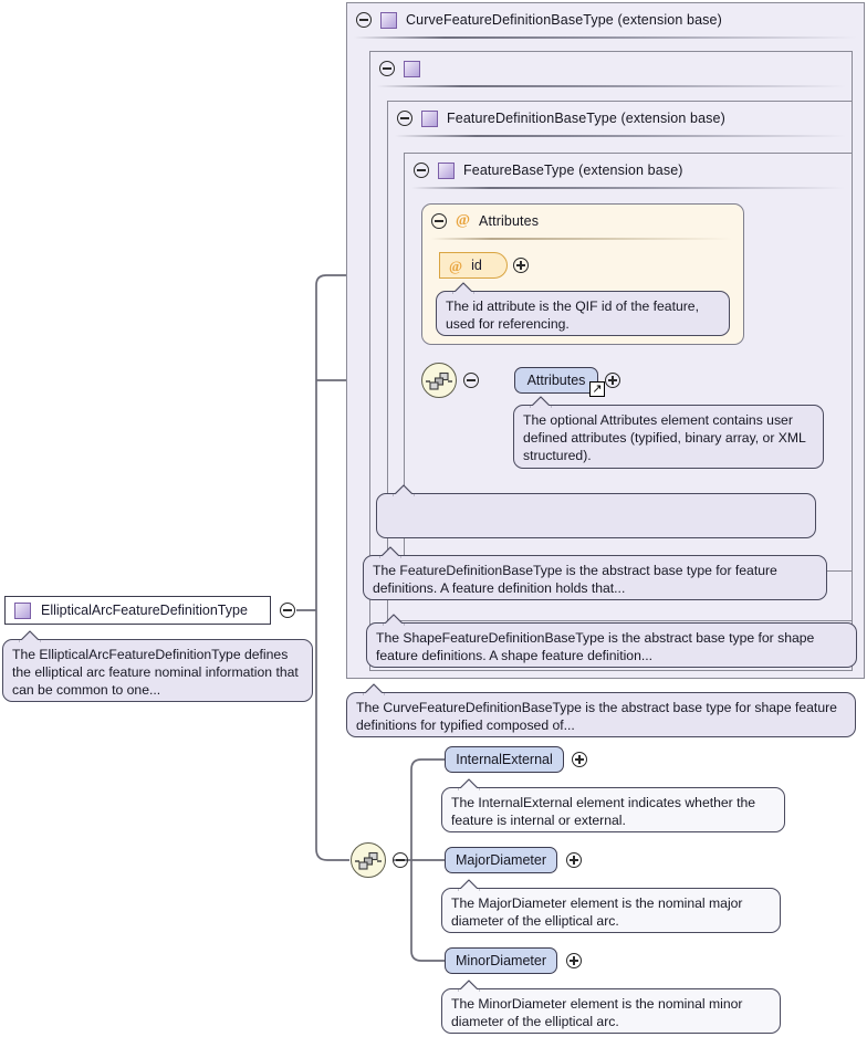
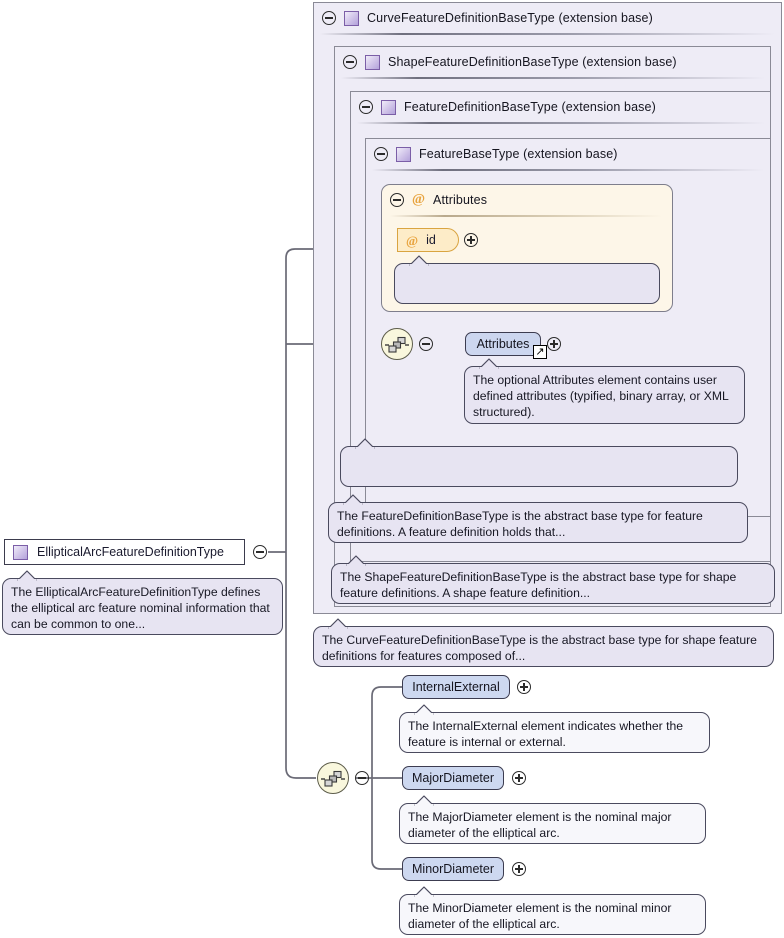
  CurveFeatureDefinitionBaseType (extension base)
+ ShapeFeatureDefinitionBaseType (extension base)
  FeatureDefinitionBaseType (extension base)
  FeatureBaseType (extension base)
  @
  Attributes
  @
  id
- The id attribute is the QIF id of the feature, used for referencing.
  Attributes
  ↗
  The optional Attributes element contains user defined attributes (typified, binary array, or XML structured).
  The FeatureDefinitionBaseType is the abstract base type for feature definitions. A feature definition holds that...
  The ShapeFeatureDefinitionBaseType is the abstract base type for shape feature definitions. A shape feature definition...
- The CurveFeatureDefinitionBaseType is the abstract base type for shape feature definitions for typified composed of...
+ The CurveFeatureDefinitionBaseType is the abstract base type for shape feature definitions for features composed of...
  EllipticalArcFeatureDefinitionType
  The EllipticalArcFeatureDefinitionType defines the elliptical arc feature nominal information that can be common to one...
  InternalExternal
  The InternalExternal element indicates whether the feature is internal or external.
  MajorDiameter
  The MajorDiameter element is the nominal major diameter of the elliptical arc.
  MinorDiameter
  The MinorDiameter element is the nominal minor diameter of the elliptical arc.
